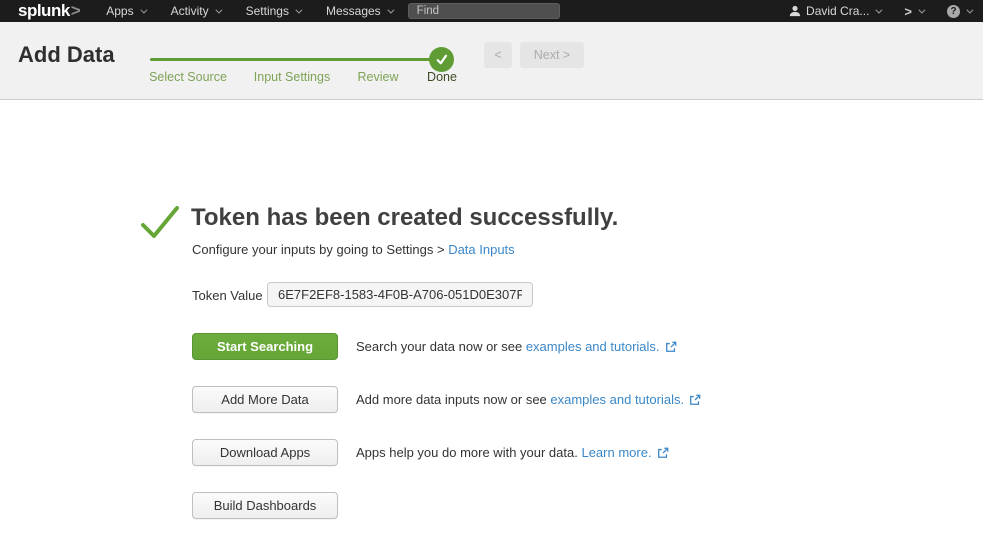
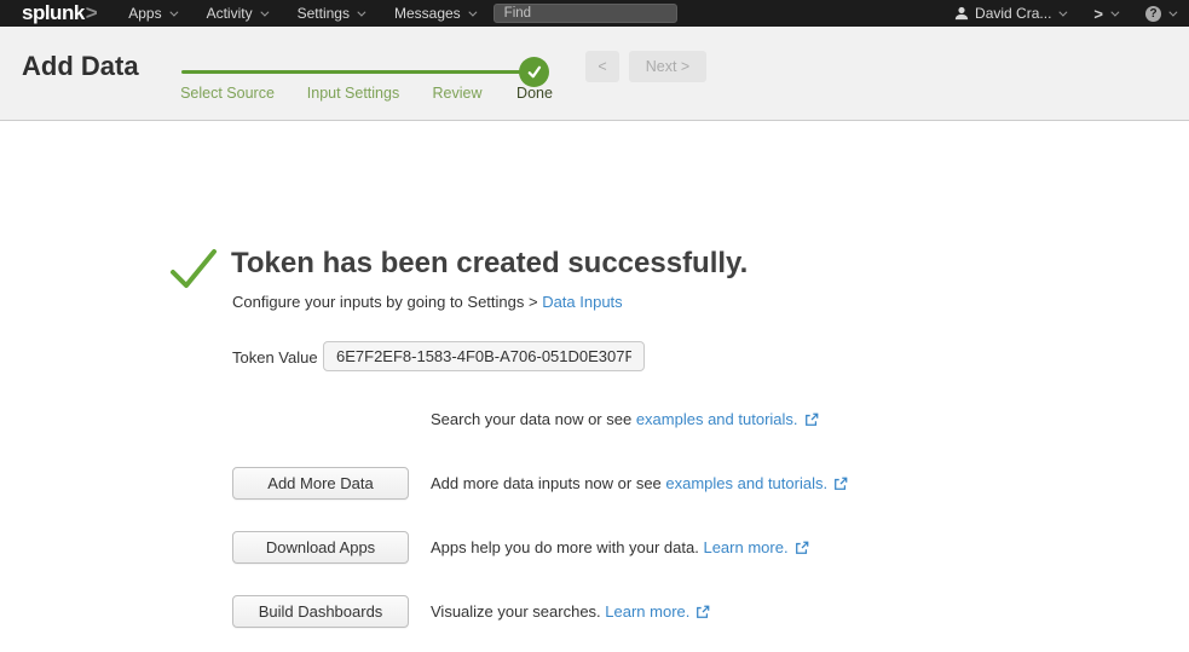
  splunk
  >
  Apps
  Activity
  Settings
  Messages
  Find
  David Cra...
  >
  ?
  Add Data
  Select Source
  Input Settings
  Review
  Done
  <
  Next >
  Token has been created successfully.
  Configure your inputs by going to Settings > Data Inputs
  Token Value
  6E7F2EF8-1583-4F0B-A706-051D0E307F
- Start Searching
  Search your data now or see examples and tutorials.
  Add More Data
  Add more data inputs now or see examples and tutorials.
  Download Apps
  Apps help you do more with your data. Learn more.
  Build Dashboards
+ Visualize your searches. Learn more.
